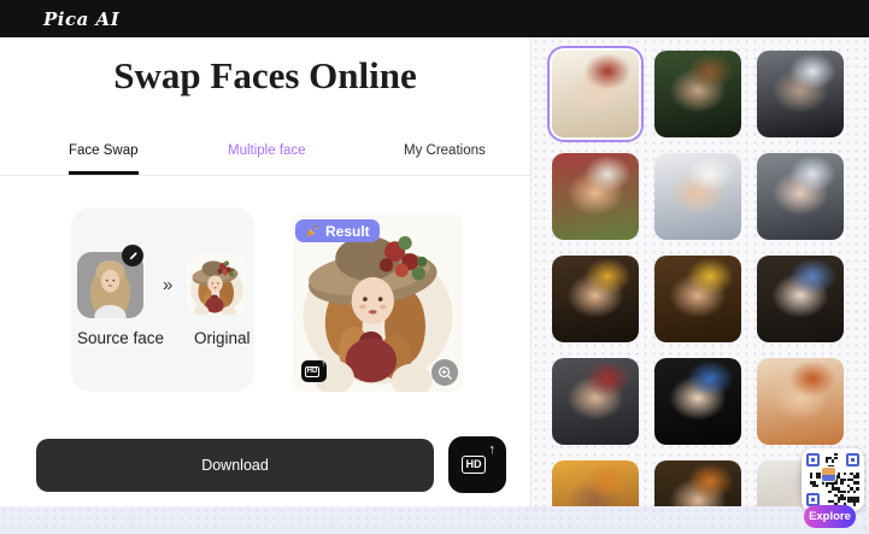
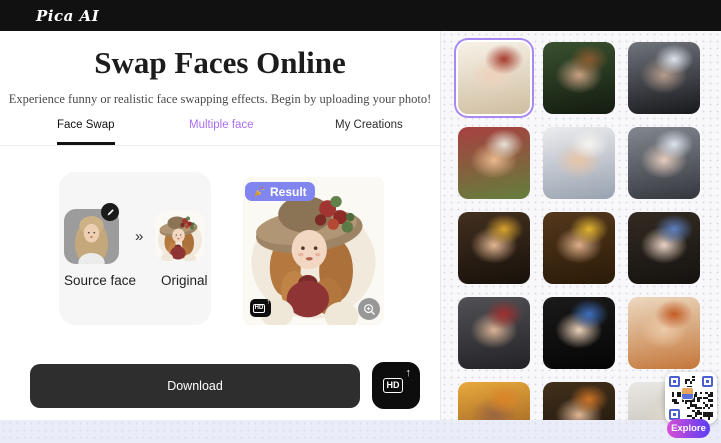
  Pica AI
  Swap Faces Online
+ Experience funny or realistic face swapping effects. Begin by uploading your photo!
  Face Swap
  Multiple face
  My Creations
  »
  Source face
  Original
  Result
  Download
  HD
  ↑
  Explore
